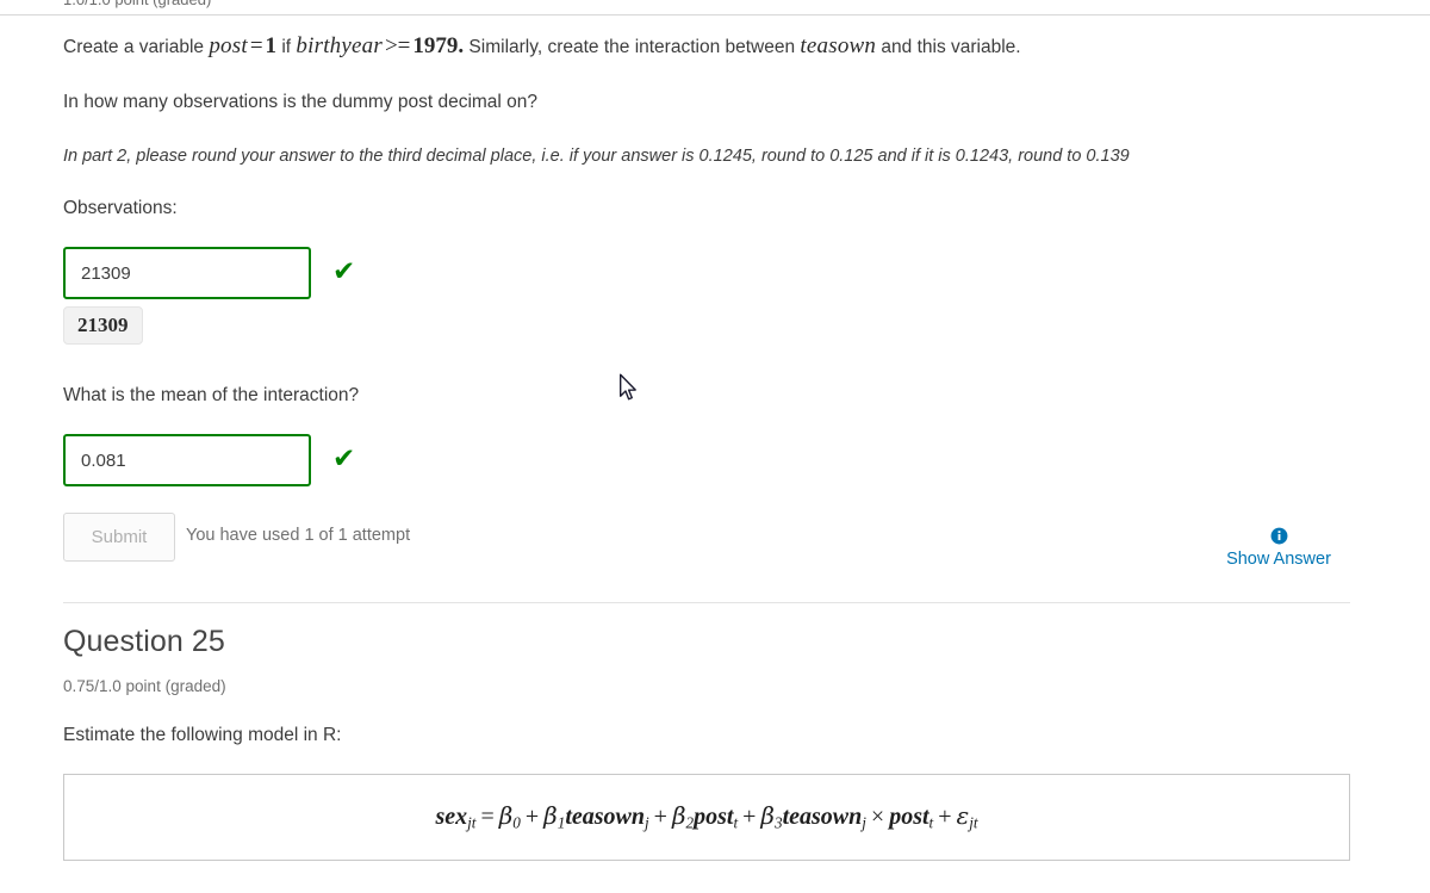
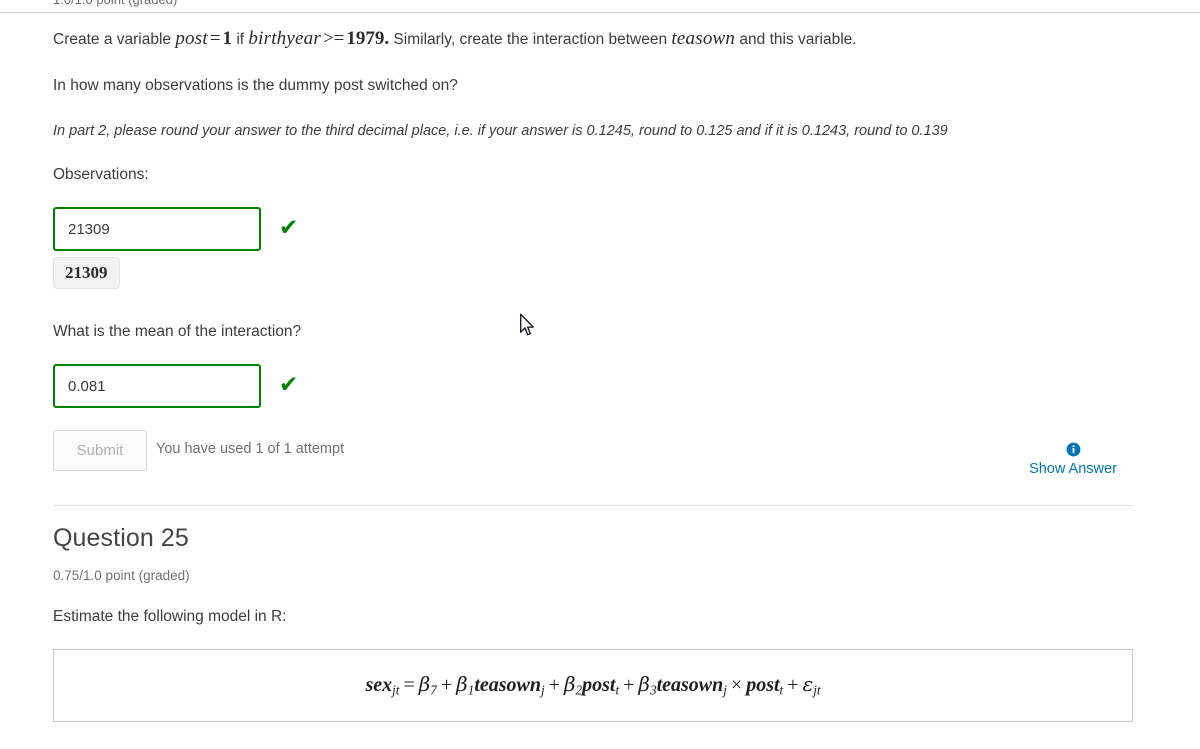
  Create a variable post=1 if birthyear>=1979. Similarly, create the interaction between teasown and this variable.
- In how many observations is the dummy post decimal on?
+ In how many observations is the dummy post switched on?
  In part 2, please round your answer to the third decimal place, i.e. if your answer is 0.1245, round to 0.125 and if it is 0.1243, round to 0.139
  Observations:
  21309
  ✔
  21309
  What is the mean of the interaction?
  0.081
  ✔
  Submit
  You have used 1 of 1 attempt
  Show Answer
  Question 25
  0.75/1.0 point (graded)
  Estimate the following model in R:
- sexjt = β0 + β1teasownj + β2postt + β3teasownj × postt + εjt
+ sexjt = β7 + β1teasownj + β2postt + β3teasownj × postt + εjt
